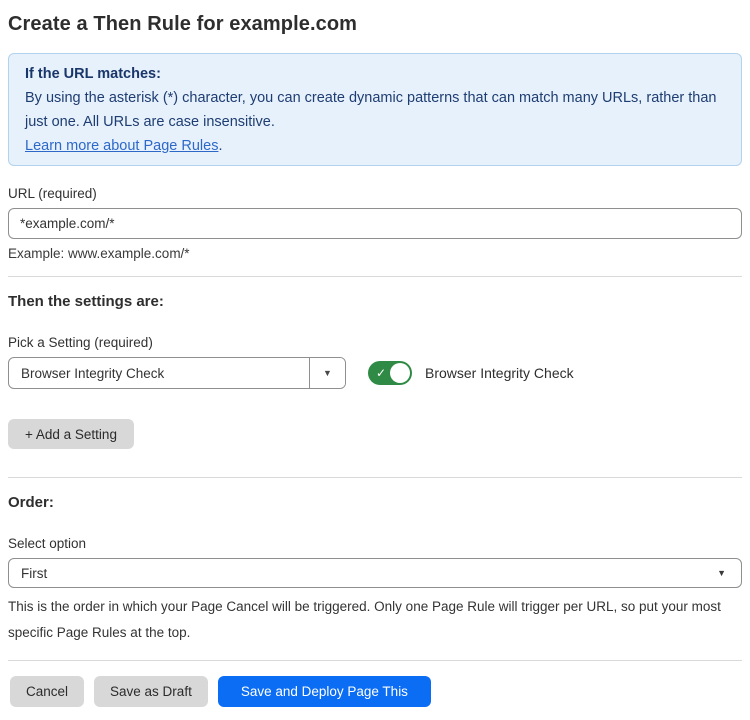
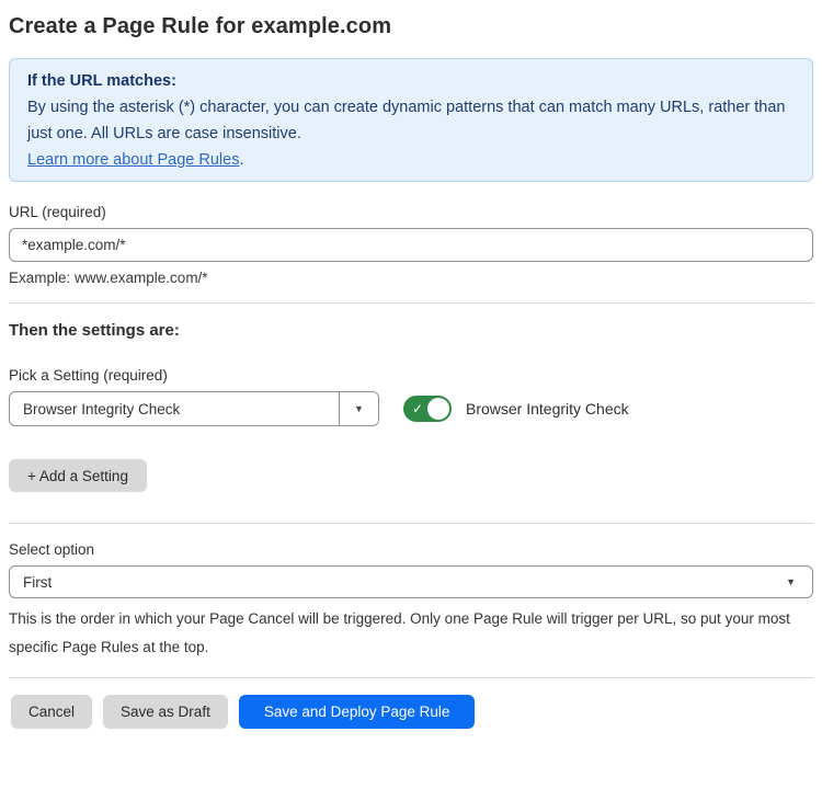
- Create a Then Rule for example.com
+ Create a Page Rule for example.com
  If the URL matches:
  By using the asterisk (*) character, you can create dynamic patterns that can match many URLs, rather than just one. All URLs are case insensitive.
  Learn more about Page Rules.
  URL (required)
  *example.com/*
  Example: www.example.com/*
  Then the settings are:
  Pick a Setting (required)
  Browser Integrity Check
  ▼
  ✓
  Browser Integrity Check
  + Add a Setting
- Order:
  Select option
  First
  ▼
  This is the order in which your Page Cancel will be triggered. Only one Page Rule will trigger per URL, so put your most specific Page Rules at the top.
  Cancel
  Save as Draft
- Save and Deploy Page This
+ Save and Deploy Page Rule
